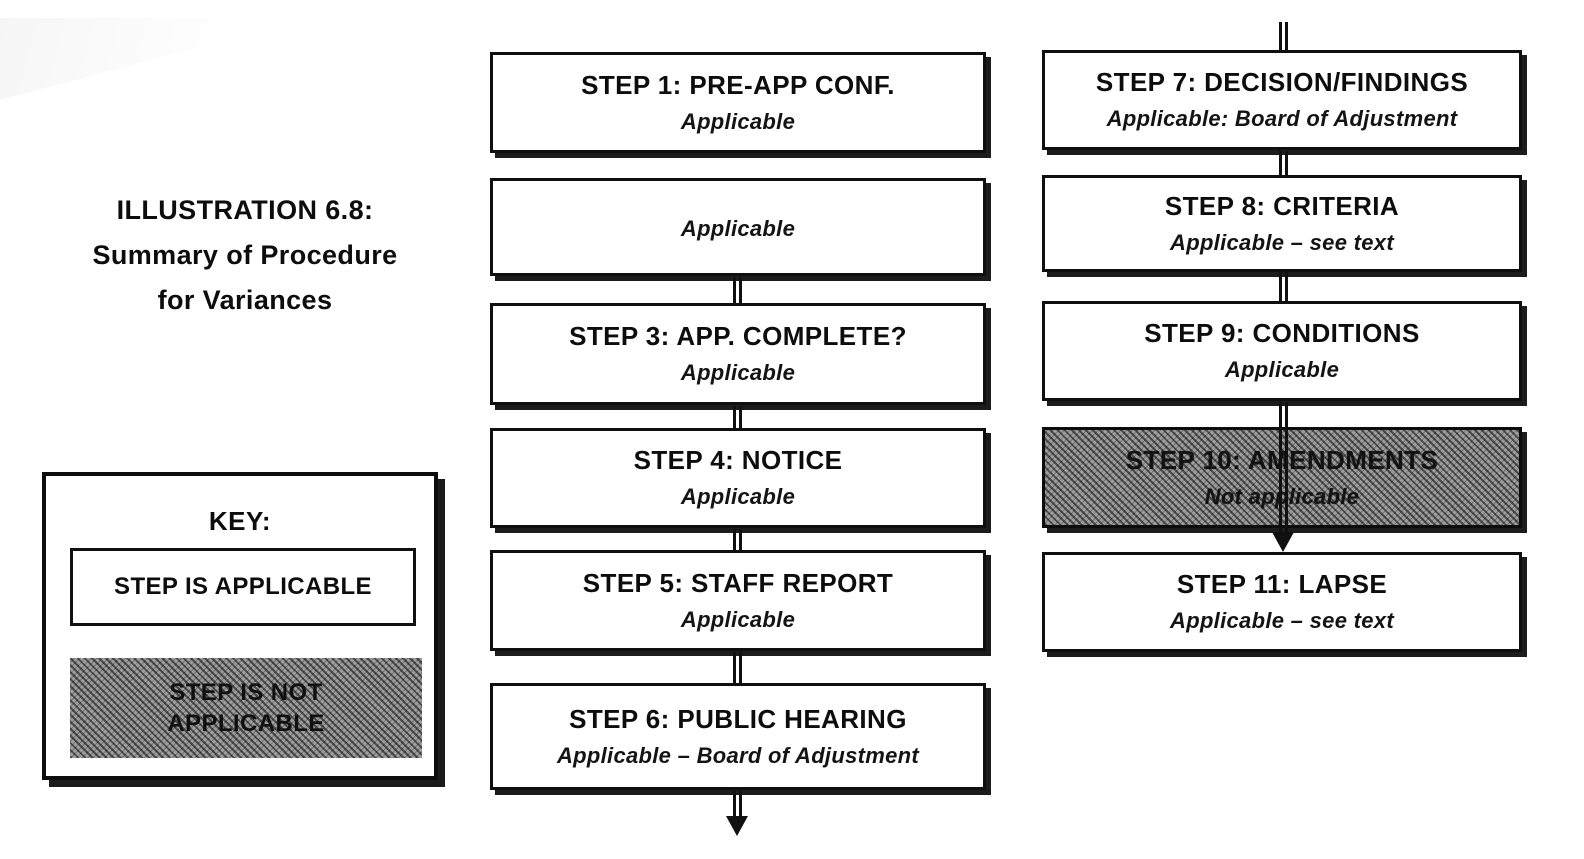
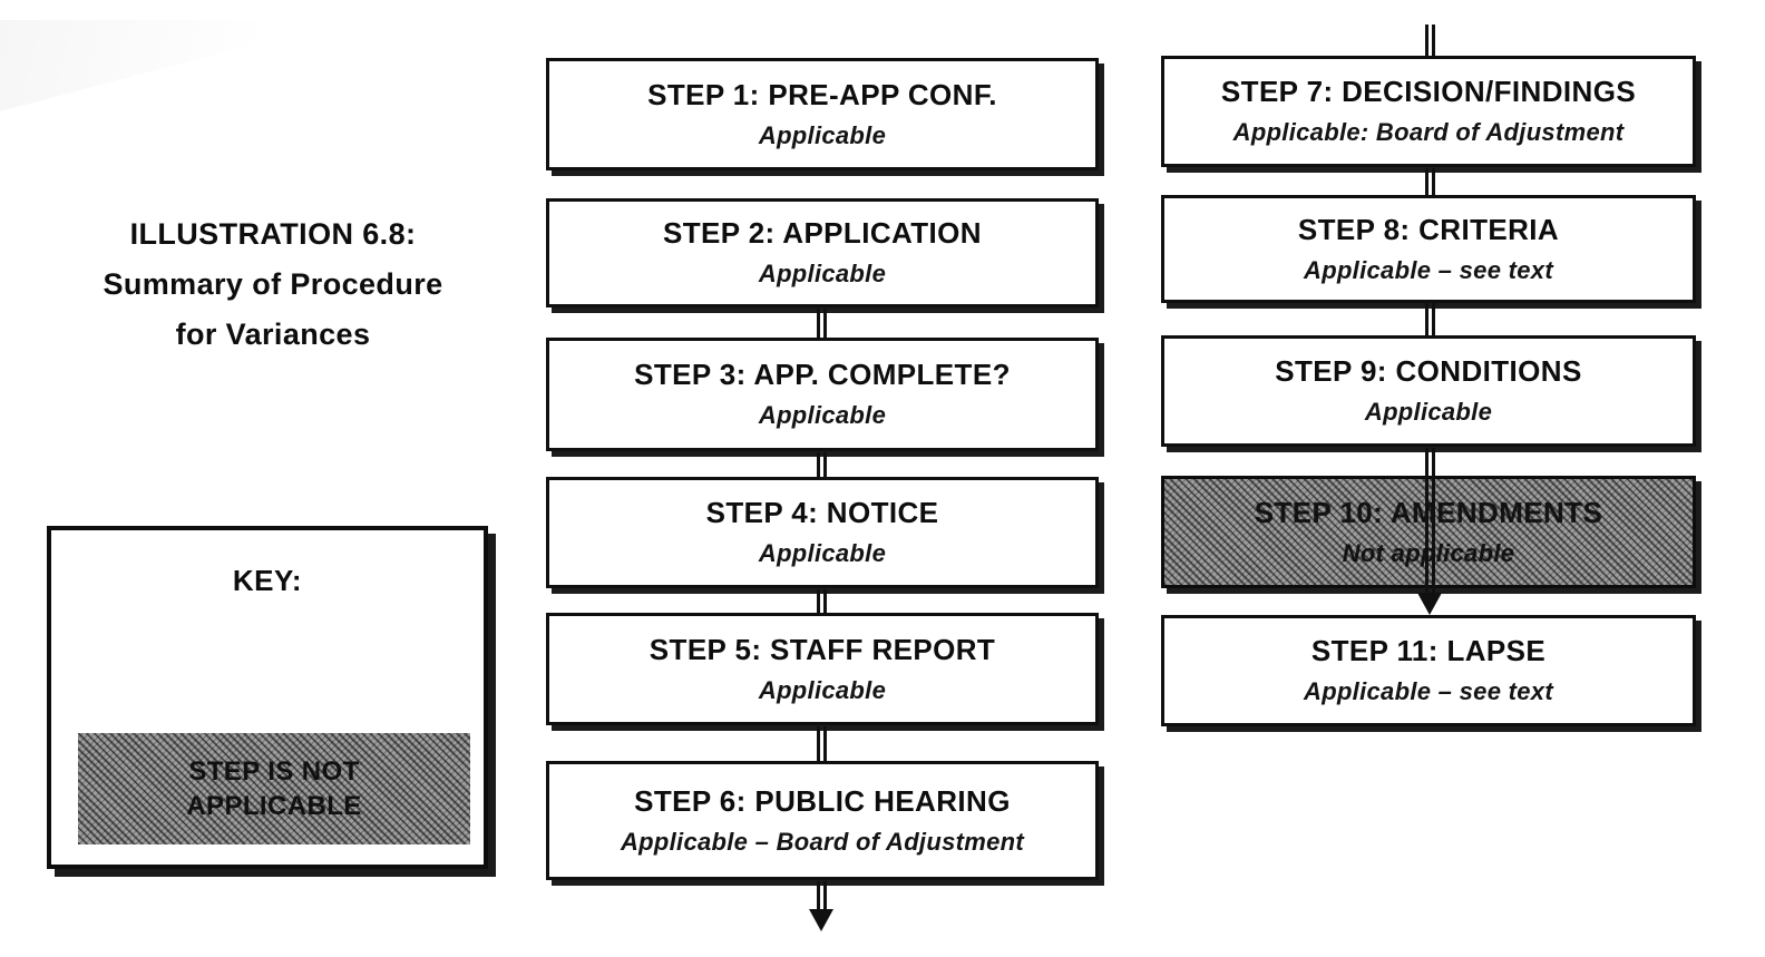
  ILLUSTRATION 6.8:
  Summary of Procedure
  for Variances
  KEY:
- STEP IS APPLICABLE
  STEP IS NOT
  APPLICABLE
  STEP 1: PRE-APP CONF.
  Applicable
+ STEP 2: APPLICATION
  Applicable
  STEP 3: APP. COMPLETE?
  Applicable
  STEP 4: NOTICE
  Applicable
  STEP 5: STAFF REPORT
  Applicable
  STEP 6: PUBLIC HEARING
  Applicable – Board of Adjustment
  STEP 7: DECISION/FINDINGS
  Applicable: Board of Adjustment
  STEP 8: CRITERIA
  Applicable – see text
  STEP 9: CONDITIONS
  Applicable
  STEP 10: AMENDMENTS
  Not applicable
  STEP 11: LAPSE
  Applicable – see text
